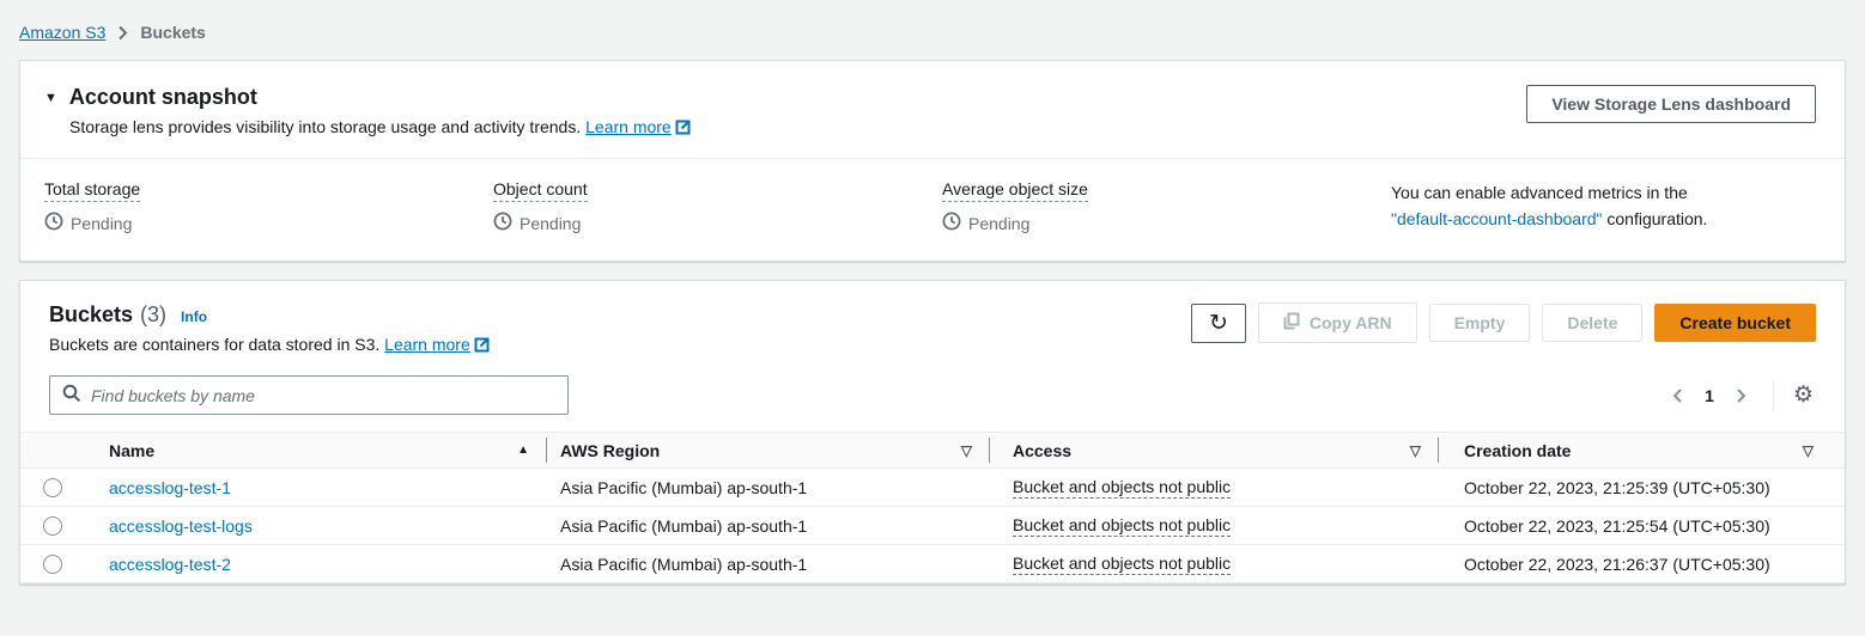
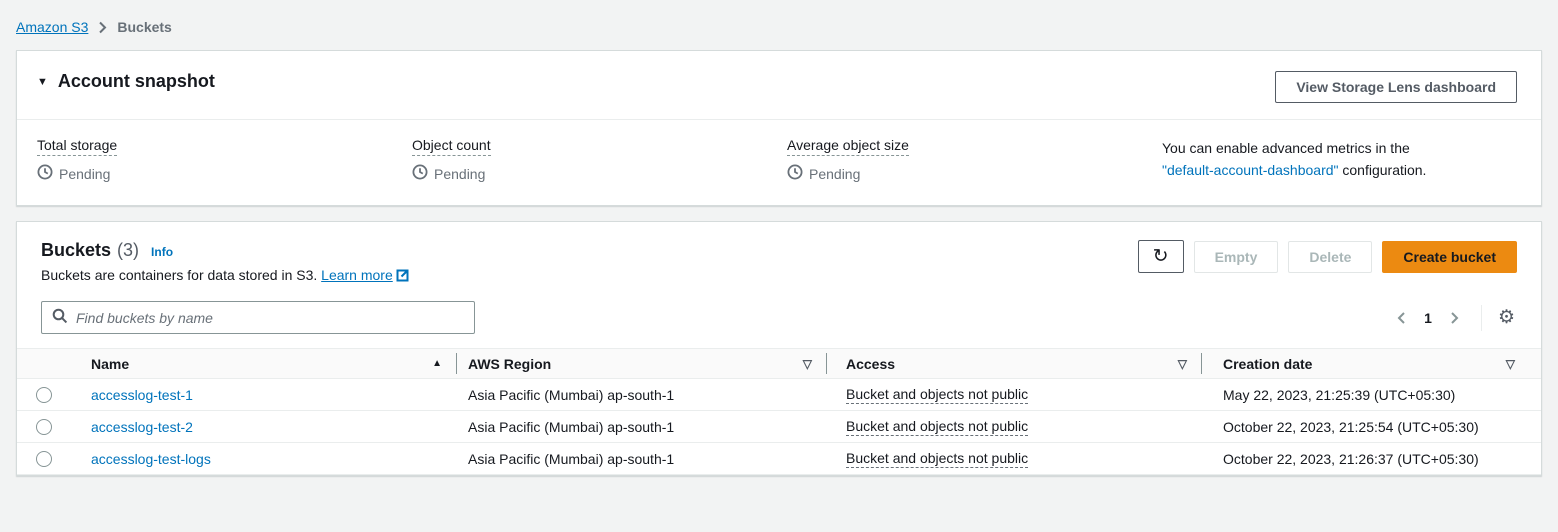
  Amazon S3
  Buckets
  ▼
  Account snapshot
- Storage lens provides visibility into storage usage and activity trends. Learn more
  View Storage Lens dashboard
  Total storage
  Pending
  Object count
  Pending
  Average object size
  Pending
  You can enable advanced metrics in the
  "default-account-dashboard" configuration.
  Buckets
  (3)
  Info
  Buckets are containers for data stored in S3. Learn more
  ↻
- Copy ARN
  Empty
  Delete
  Create bucket
  Find buckets by name
  1
  ⚙
  Name
  ▲
  AWS Region
  ▽
  Access
  ▽
  Creation date
  ▽
  accesslog-test-1
  Asia Pacific (Mumbai) ap-south-1
  Bucket and objects not public
- October 22, 2023, 21:25:39 (UTC+05:30)
+ May 22, 2023, 21:25:39 (UTC+05:30)
- accesslog-test-logs
+ accesslog-test-2
  Asia Pacific (Mumbai) ap-south-1
  Bucket and objects not public
  October 22, 2023, 21:25:54 (UTC+05:30)
- accesslog-test-2
+ accesslog-test-logs
  Asia Pacific (Mumbai) ap-south-1
  Bucket and objects not public
  October 22, 2023, 21:26:37 (UTC+05:30)
